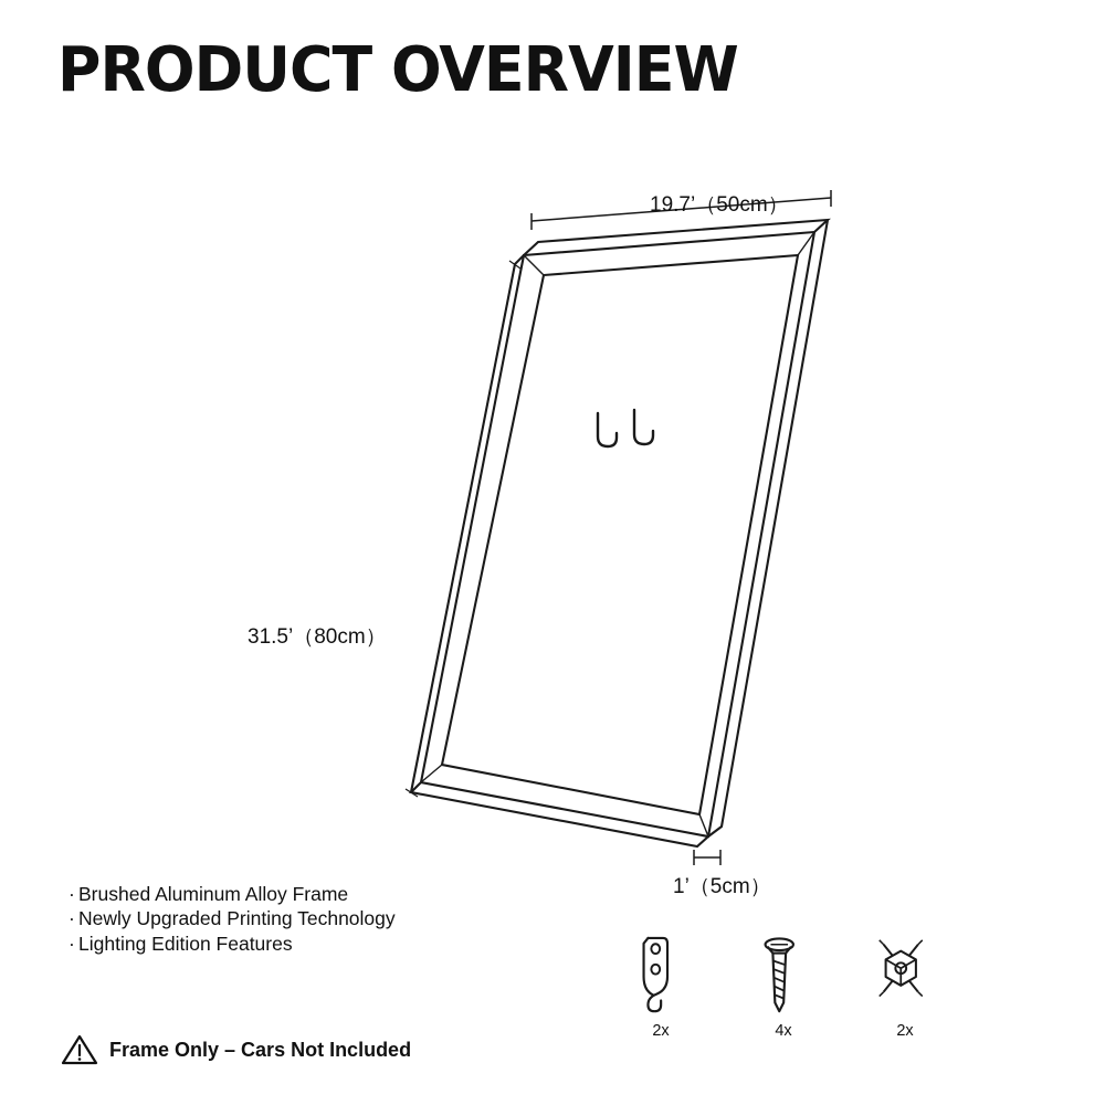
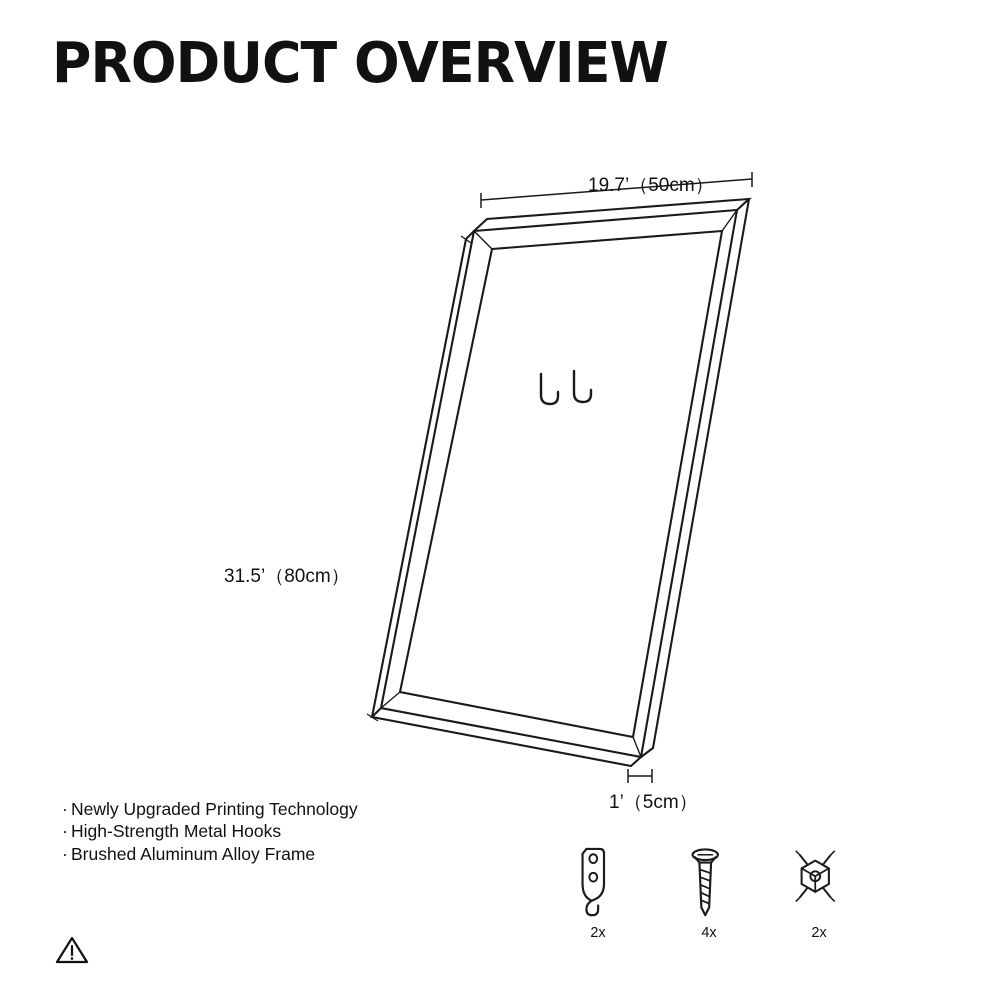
  PRODUCT OVERVIEW
  19.7’（50cm）
  31.5’（80cm）
  1’（5cm）
- · Brushed Aluminum Alloy Frame
+ · Newly Upgraded Printing Technology
+ · High-Strength Metal Hooks
- · Newly Upgraded Printing Technology
+ · Brushed Aluminum Alloy Frame
- · Lighting Edition Features
- Frame Only – Cars Not Included
  2x
  4x
  2x
